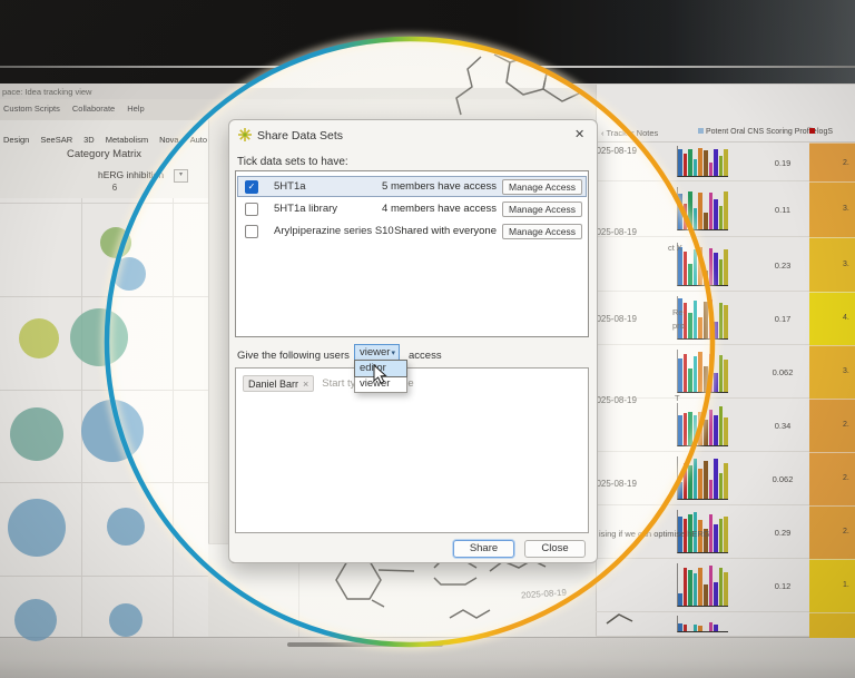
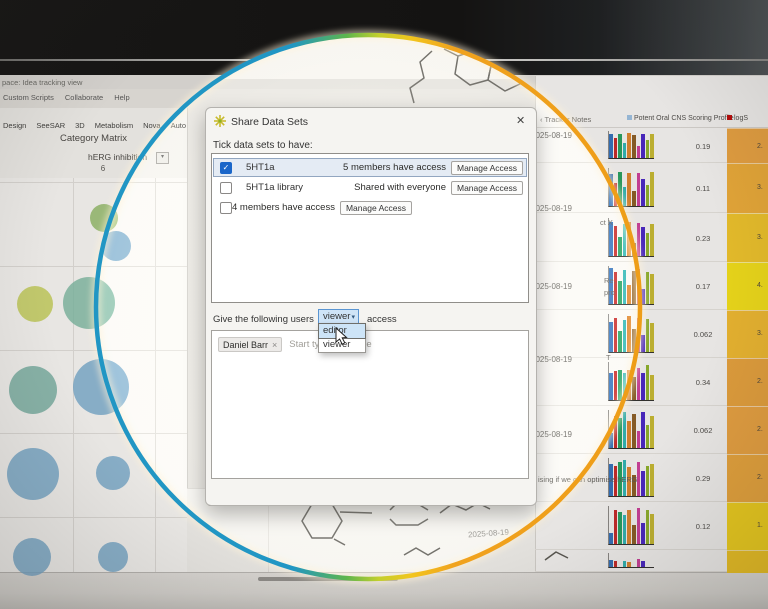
  Share Data Sets
  ✕
  Tick data sets to have:
  ✓
  5HT1a
  5 members have access
  Manage Access
  5HT1a library
- 4 members have access
+ Shared with everyone
  Manage Access
- Arylpiperazine series S10
- Shared with everyone
+ 4 members have access
  Manage Access
  Give the following users
  viewer
  access
  Daniel Barr
  ×
  edior
  viewer
- Share
- Close
